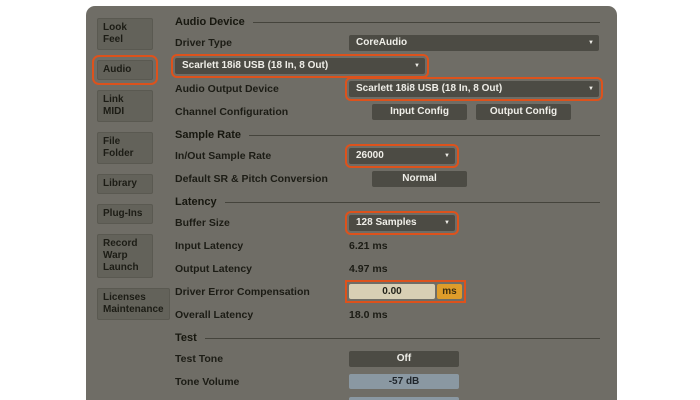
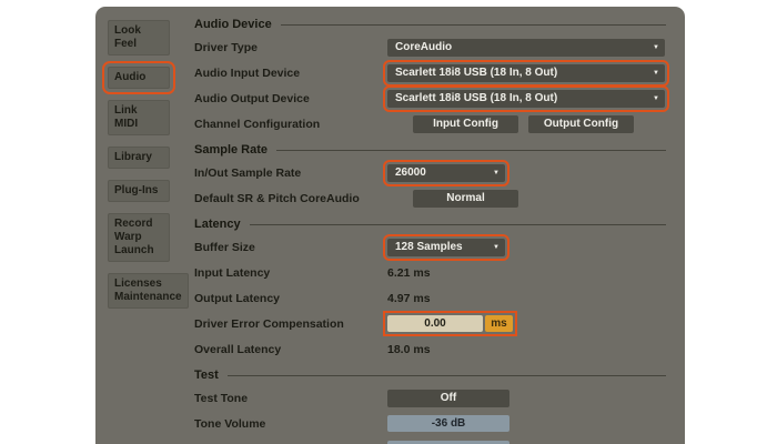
  Look
  Feel
  Audio
  Link
  MIDI
- File
- Folder
  Library
  Plug-Ins
  Record
  Warp
  Launch
  Licenses
  Maintenance
  Audio Device
  Driver Type
  CoreAudio
+ Audio Input Device
  Scarlett 18i8 USB (18 In, 8 Out)
  Audio Output Device
  Scarlett 18i8 USB (18 In, 8 Out)
  Channel Configuration
  Input Config
  Output Config
  Sample Rate
  In/Out Sample Rate
  26000
- Default SR & Pitch Conversion
+ Default SR & Pitch CoreAudio
  Normal
  Latency
  Buffer Size
  128 Samples
  Input Latency
  6.21 ms
  Output Latency
  4.97 ms
  Driver Error Compensation
  0.00
  ms
  Overall Latency
  18.0 ms
  Test
  Test Tone
  Off
  Tone Volume
- -57 dB
+ -36 dB
